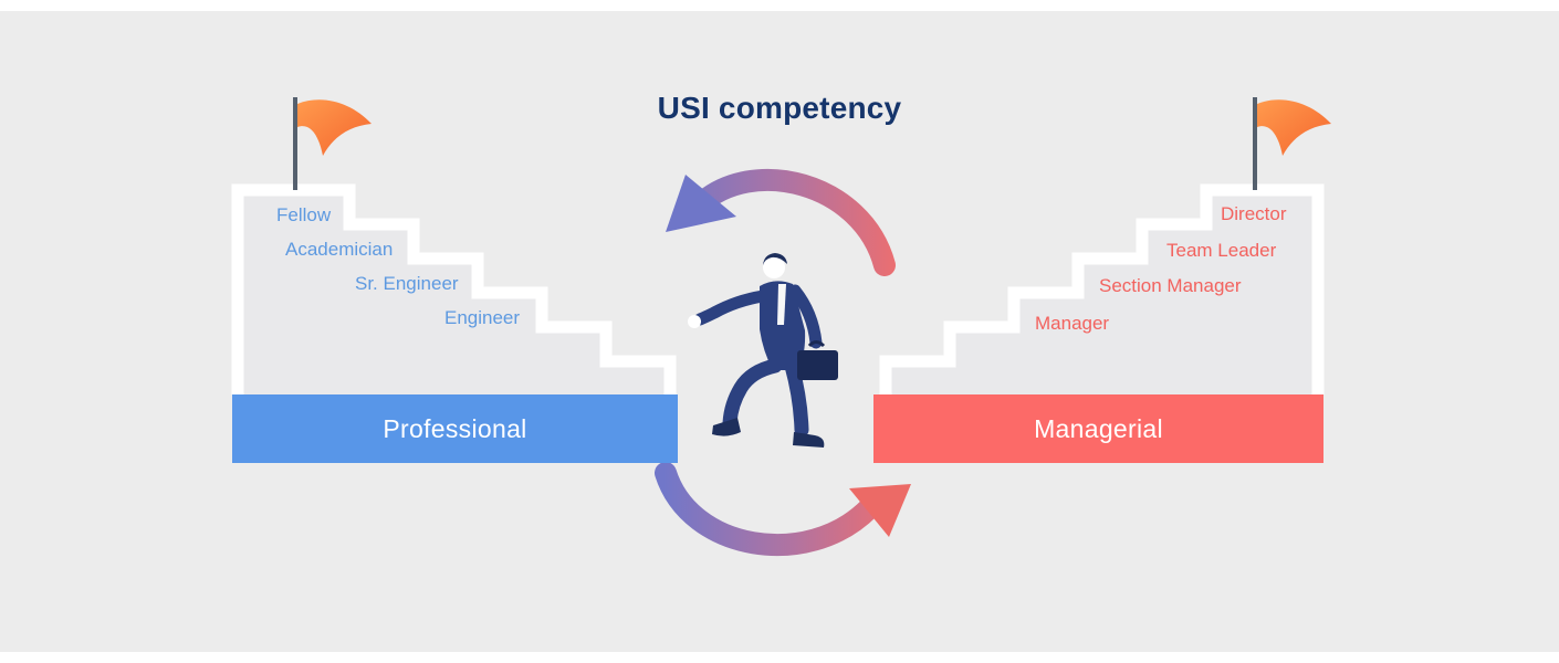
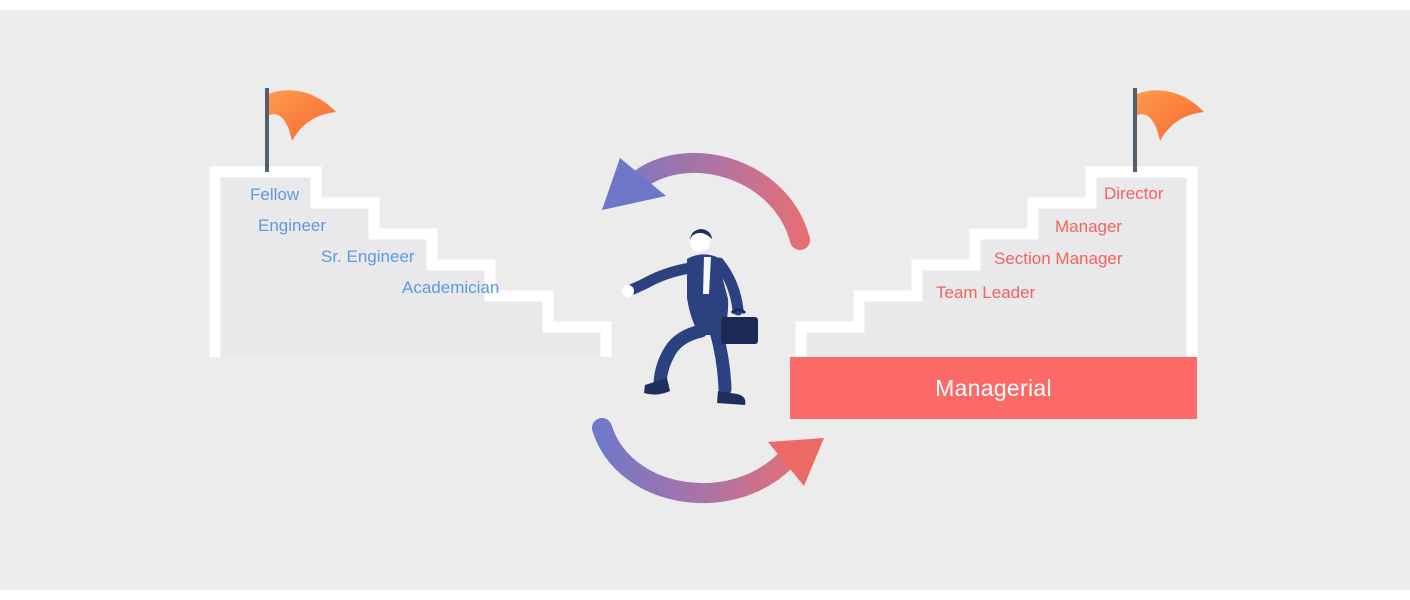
- USI competency
  Fellow
- Academician
+ Engineer
  Sr. Engineer
- Engineer
+ Academician
  Director
- Team Leader
+ Manager
  Section Manager
- Manager
+ Team Leader
- Professional
  Managerial
